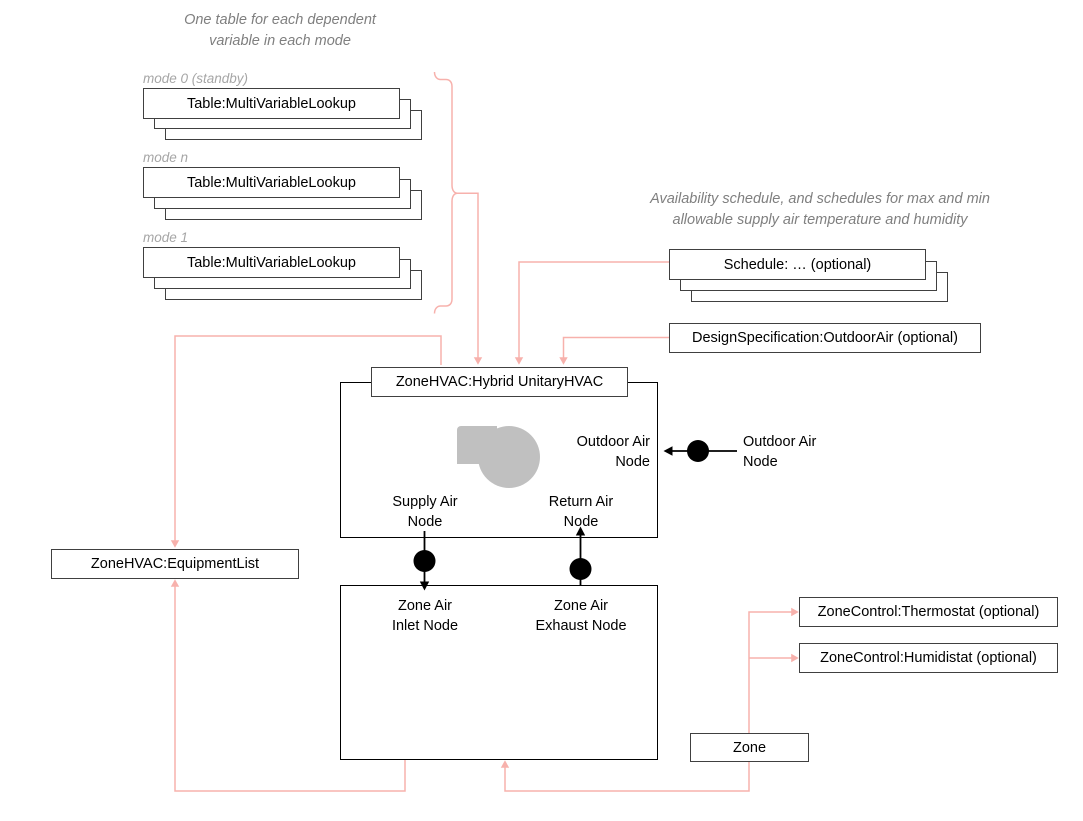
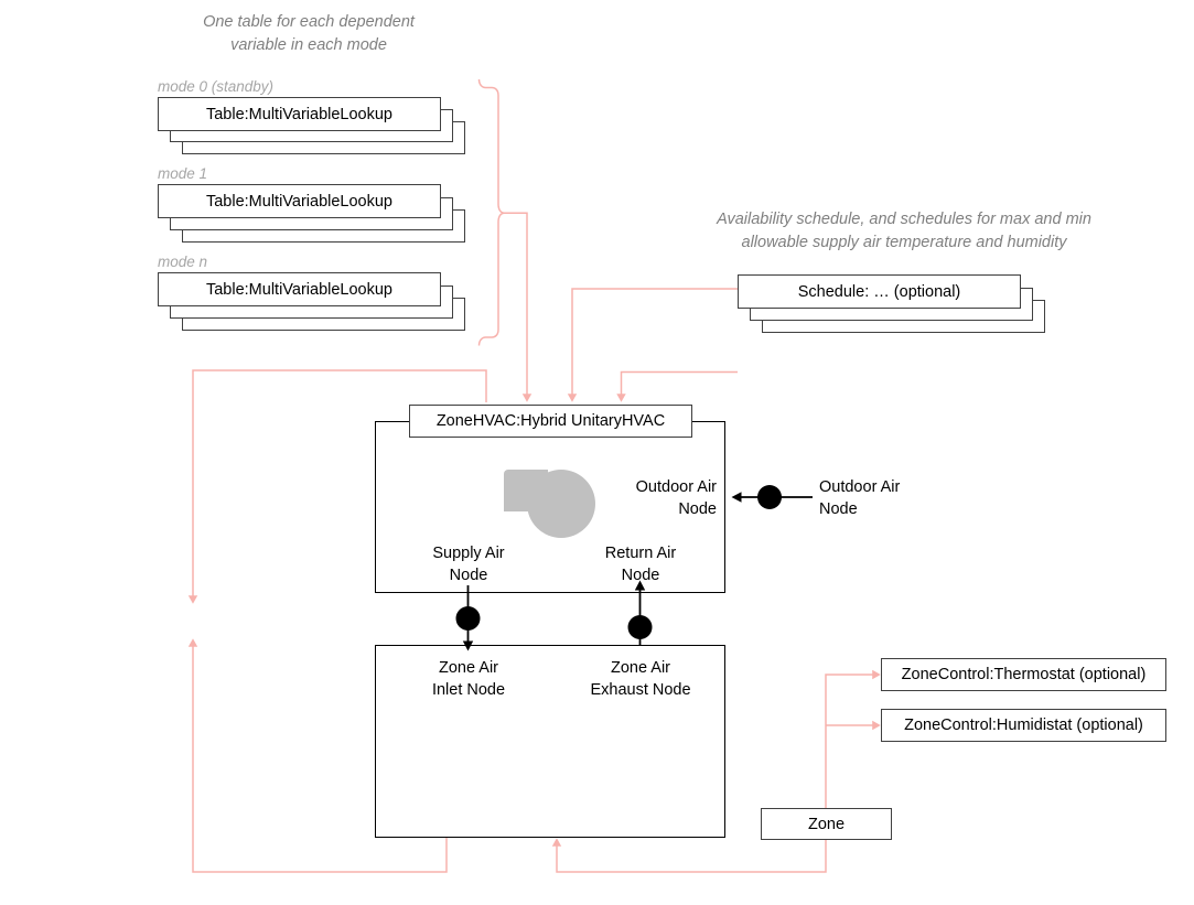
  One table for each dependent
  variable in each mode
  Availability schedule, and schedules for max and min
  allowable supply air temperature and humidity
  mode 0 (standby)
  Table:MultiVariableLookup
- mode n
+ mode 1
  Table:MultiVariableLookup
- mode 1
+ mode n
  Table:MultiVariableLookup
  Schedule: … (optional)
- DesignSpecification:OutdoorAir (optional)
  ZoneHVAC:Hybrid UnitaryHVAC
  Outdoor Air
  Node
  Outdoor Air
  Node
  Supply Air
  Node
  Return Air
  Node
- ZoneHVAC:EquipmentList
  Zone Air
  Inlet Node
  Zone Air
  Exhaust Node
  Zone
  ZoneControl:Thermostat (optional)
  ZoneControl:Humidistat (optional)
